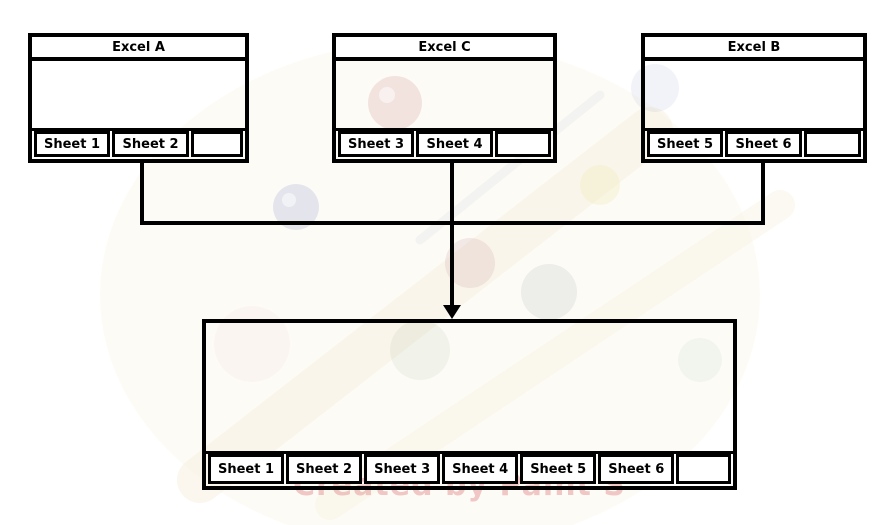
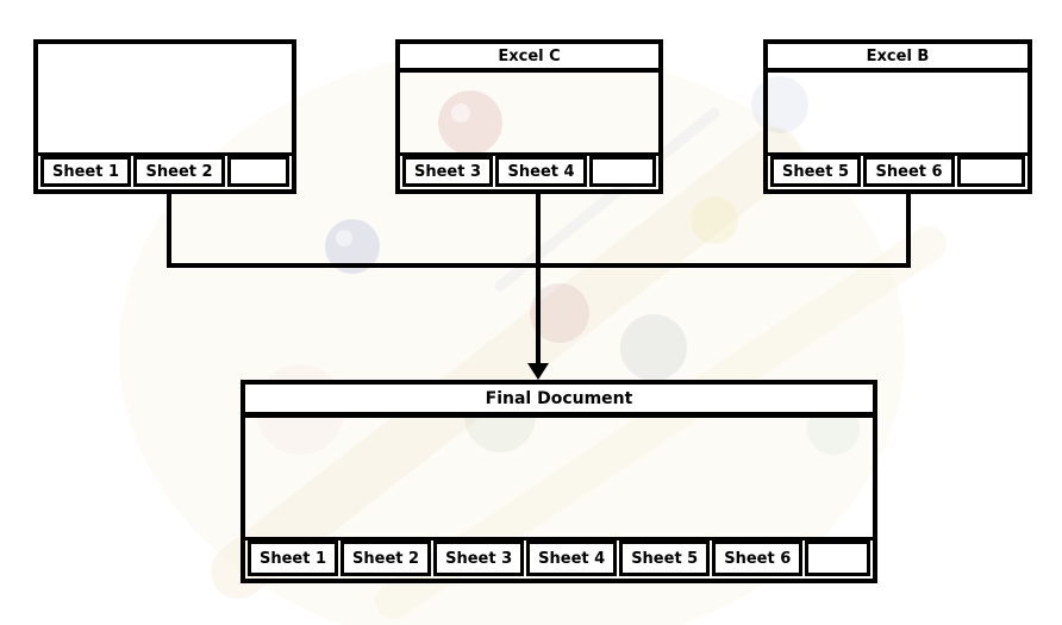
- Created by Paint S
- Excel A
  Sheet 1
  Sheet 2
  Excel C
  Sheet 3
  Sheet 4
  Excel B
  Sheet 5
  Sheet 6
+ Final Document
  Sheet 1
  Sheet 2
  Sheet 3
  Sheet 4
  Sheet 5
  Sheet 6
